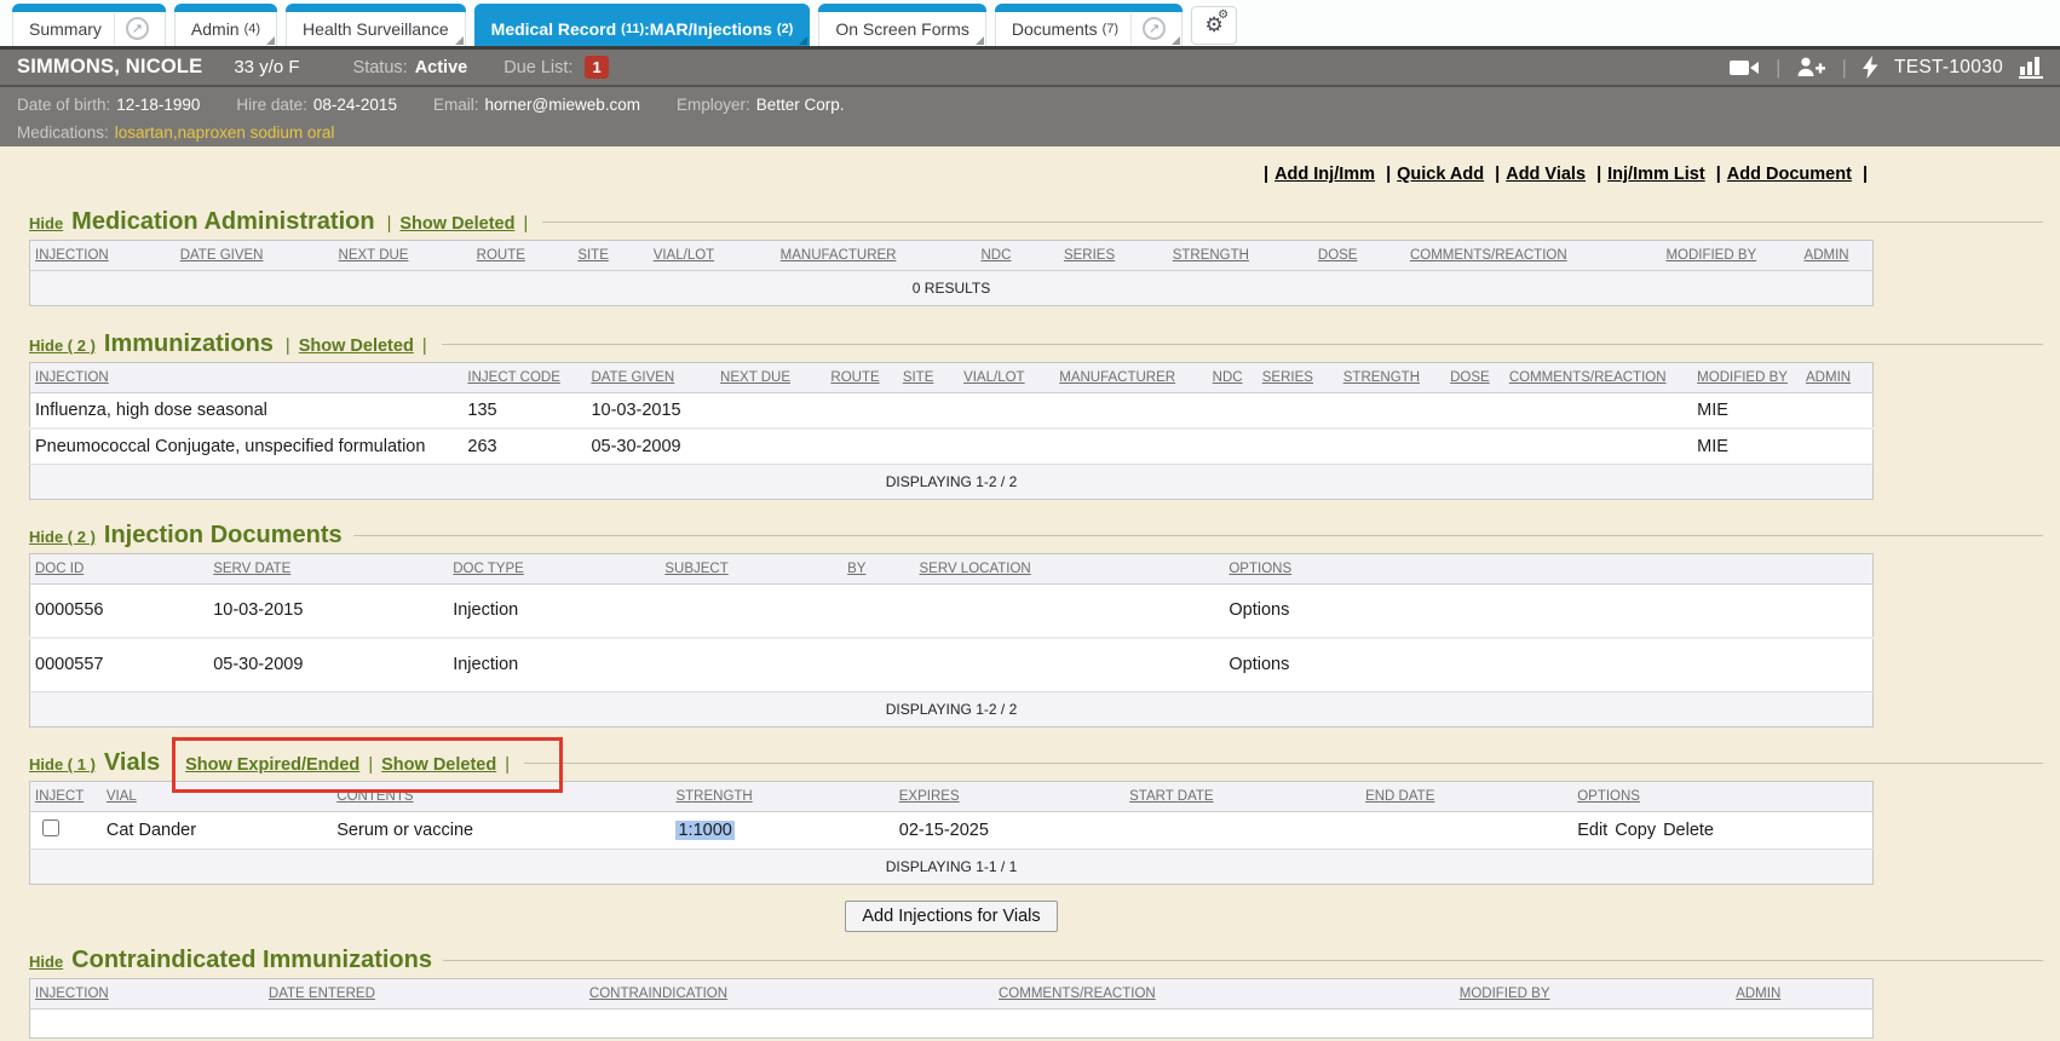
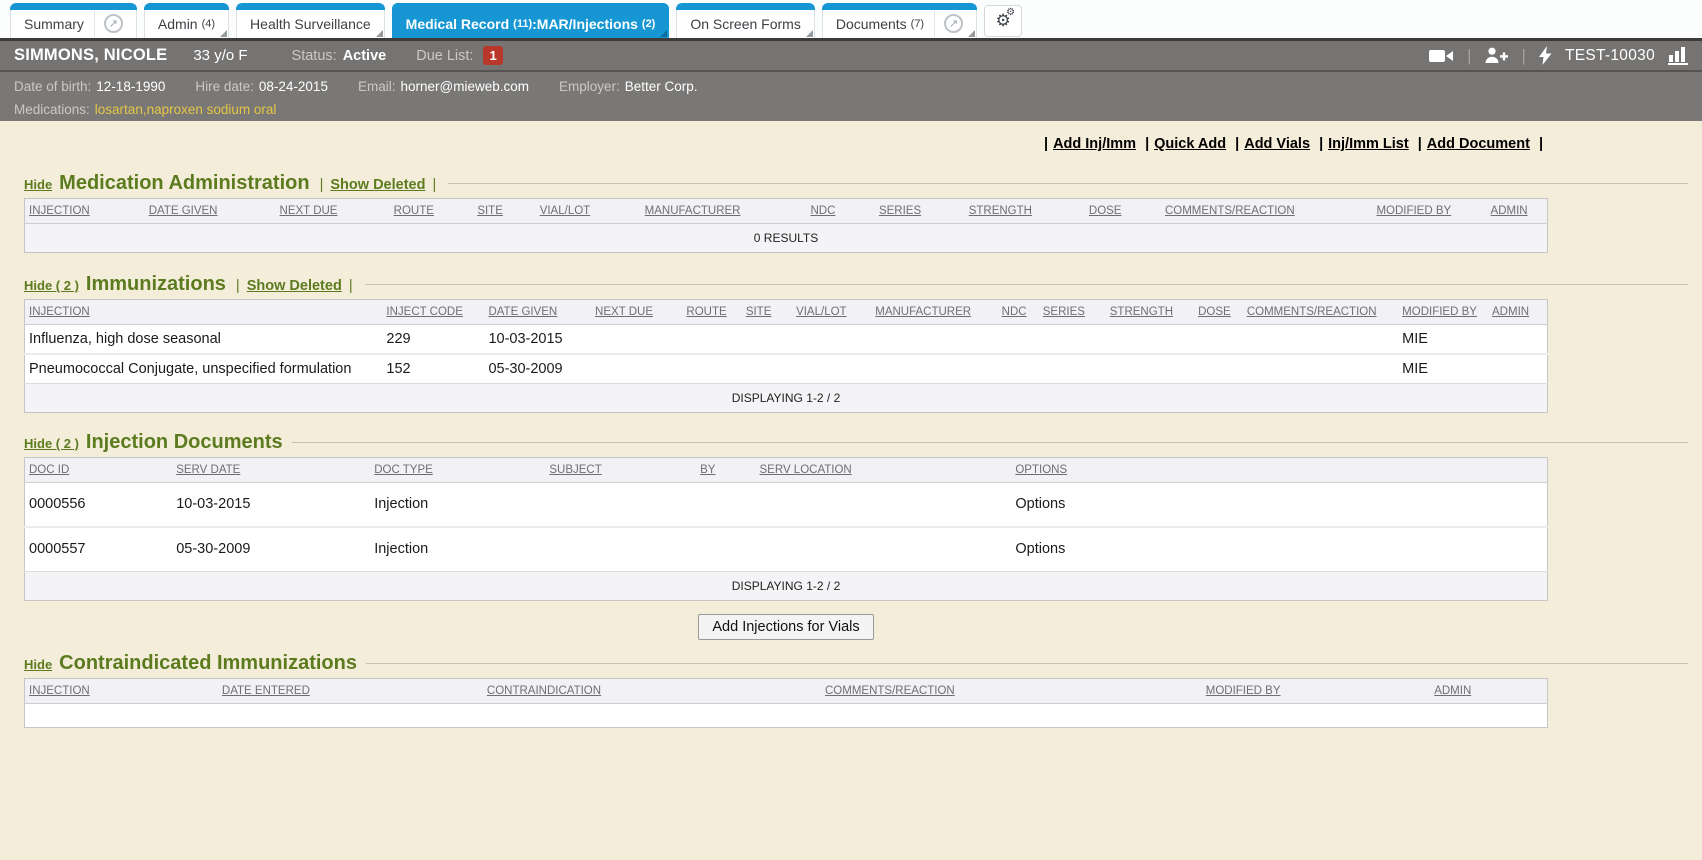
  Summary
  ↗
  Admin
  (4)
  Health Surveillance
  Medical Record
  (11)
  :MAR/Injections
  (2)
  On Screen Forms
  Documents
  (7)
  ↗
  ⚙
  ⚙
  SIMMONS, NICOLE
  33 y/o F
  Status:
  Active
  Due List:
  1
  |
  |
  TEST-10030
  Date of birth: 12-18-1990
  Hire date: 08-24-2015
  Email: horner@mieweb.com
  Employer: Better Corp.
  Medications:
  losartan
  ,
  naproxen sodium oral
  | Add Inj/Imm | Quick Add | Add Vials | Inj/Imm List | Add Document |
  Hide
  Medication Administration
  | Show Deleted |
  INJECTION	DATE GIVEN	NEXT DUE	ROUTE	SITE	VIAL/LOT	MANUFACTURER	NDC	SERIES	STRENGTH	DOSE	COMMENTS/REACTION	MODIFIED BY	ADMIN
  0 RESULTS
  Hide ( 2 )
  Immunizations
  | Show Deleted |
  INJECTION	INJECT CODE	DATE GIVEN	NEXT DUE	ROUTE	SITE	VIAL/LOT	MANUFACTURER	NDC	SERIES	STRENGTH	DOSE	COMMENTS/REACTION	MODIFIED BY	ADMIN
- Influenza, high dose seasonal	135	10-03-2015											MIE
+ Influenza, high dose seasonal	229	10-03-2015											MIE
- Pneumococcal Conjugate, unspecified formulation	263	05-30-2009											MIE
+ Pneumococcal Conjugate, unspecified formulation	152	05-30-2009											MIE
  DISPLAYING 1-2 / 2
  Hide ( 2 )
  Injection Documents
  DOC ID	SERV DATE	DOC TYPE	SUBJECT	BY	SERV LOCATION	OPTIONS
  0000556	10-03-2015	Injection				Options
  0000557	05-30-2009	Injection				Options
  DISPLAYING 1-2 / 2
- Hide ( 1 )
- Vials
- | Show Expired/Ended | Show Deleted |
- INJECT	VIAL	CONTENTS	STRENGTH	EXPIRES	START DATE	END DATE	OPTIONS
- 	Cat Dander	Serum or vaccine	1:1000	02-15-2025			Edit Copy Delete
- DISPLAYING 1-1 / 1
  Add Injections for Vials
  Hide
  Contraindicated Immunizations
  INJECTION	DATE ENTERED	CONTRAINDICATION	COMMENTS/REACTION	MODIFIED BY	ADMIN
